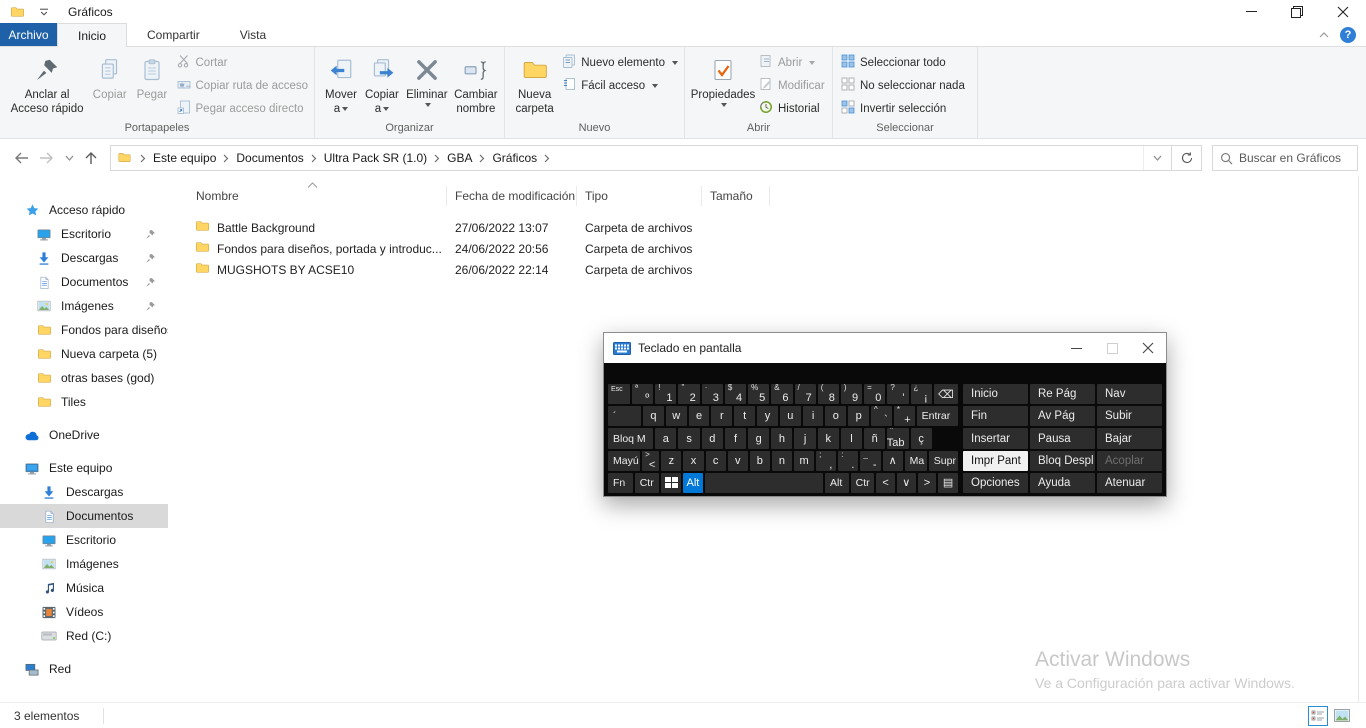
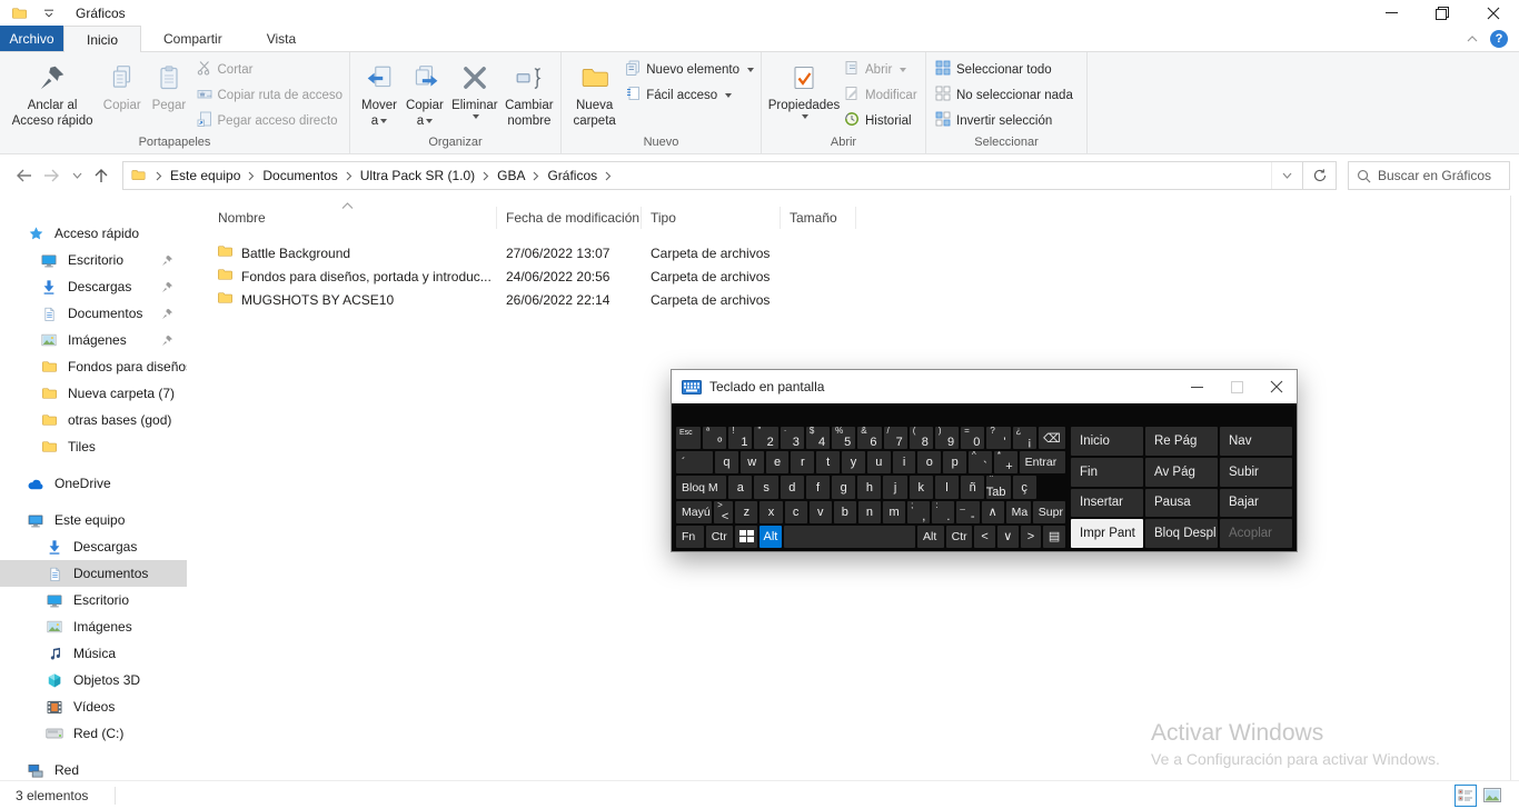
  Gráficos
  Archivo
  Inicio
  Compartir
  Vista
  ?
  Anclar al Acceso rápido
  Copiar
  Pegar
  Cortar
  Copiar ruta de acceso
  Pegar acceso directo
  Portapapeles
  Mover
  a
  Copiar
  a
  Eliminar
  Cambiar
  nombre
  Organizar
  Nueva
  carpeta
  Nuevo elemento
  Fácil acceso
  Nuevo
  Propiedades
  Abrir
  Modificar
  Historial
  Abrir
  Seleccionar todo
  No seleccionar nada
  Invertir selección
  Seleccionar
  Este equipo
  Documentos
  Ultra Pack SR (1.0)
  GBA
  Gráficos
  Buscar en Gráficos
  Acceso rápido
  Escritorio
  Descargas
  Documentos
  Imágenes
  Fondos para diseño
- Nueva carpeta (5)
+ Nueva carpeta (7)
  otras bases (god)
  Tiles
  OneDrive
  Este equipo
  Descargas
  Documentos
  Escritorio
  Imágenes
  Música
+ Objetos 3D
  Vídeos
  Red (C:)
  Red
  Nombre
  Fecha de modificación
  Tipo
  Tamaño
  Battle Background
  27/06/2022 13:07
  Carpeta de archivos
  Fondos para diseños, portada y introduc...
  24/06/2022 20:56
  Carpeta de archivos
  MUGSHOTS BY ACSE10
  26/06/2022 22:14
  Carpeta de archivos
  3 elementos
  Activar Windows
  Ve a Configuración para activar Windows.
  Teclado en pantalla
  ª
  º
  !
  1
  "
  2
  ·
  3
  $
  4
  %
  5
  &
  6
  /
  7
  (
  8
  )
  9
  =
  0
  ?
  '
  ¿
  ¡
  ⌫
  ´
  q
  w
  e
  r
  t
  y
  u
  i
  o
  p
  ^
  `
  *
  +
  Entrar
  Bloq M
  a
  s
  d
  f
  g
  h
  j
  k
  l
  ñ
  ¨
  Tab
  ç
  Mayú
  >
  <
  z
  x
  c
  v
  b
  n
  m
  ;
  ,
  :
  .
  _
  -
  ∧
  Ma
  Supr
  Fn
  Ctr
  Alt
  Alt
  Ctr
  <
  ∨
  >
  ▤
  Inicio
  Re Pág
  Nav
  Fin
  Av Pág
  Subir
  Insertar
  Pausa
  Bajar
  Impr Pant
  Bloq Despl
  Acoplar
- Opciones
- Ayuda
- Atenuar
